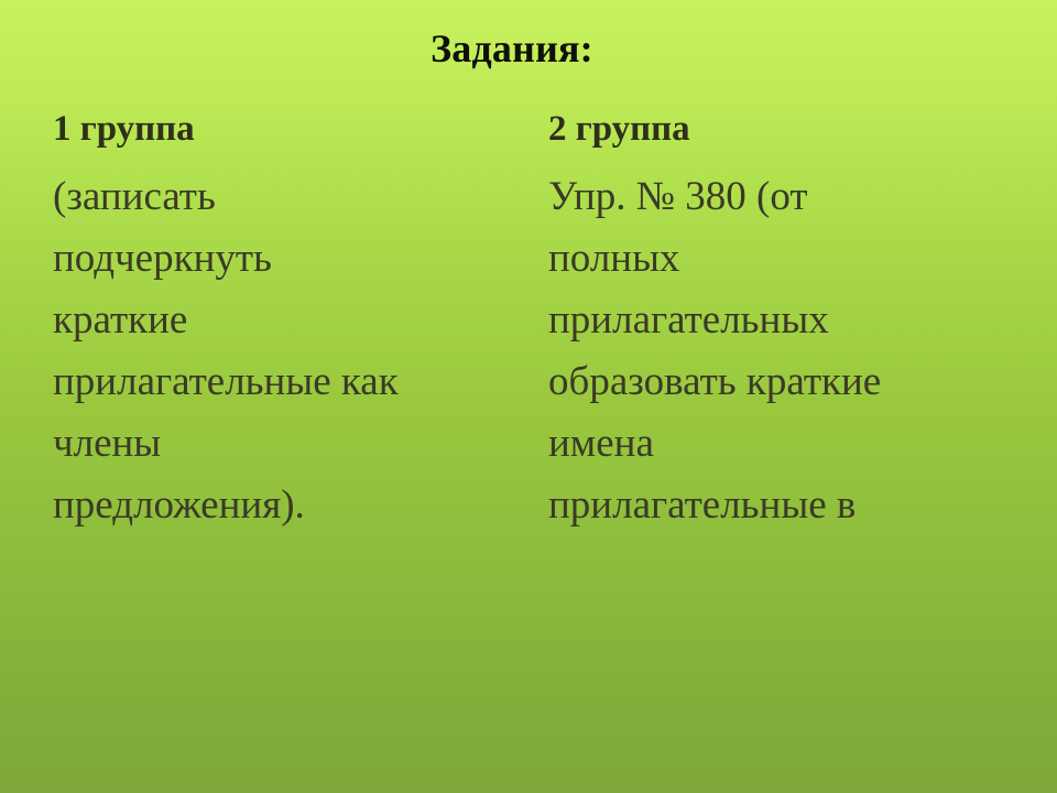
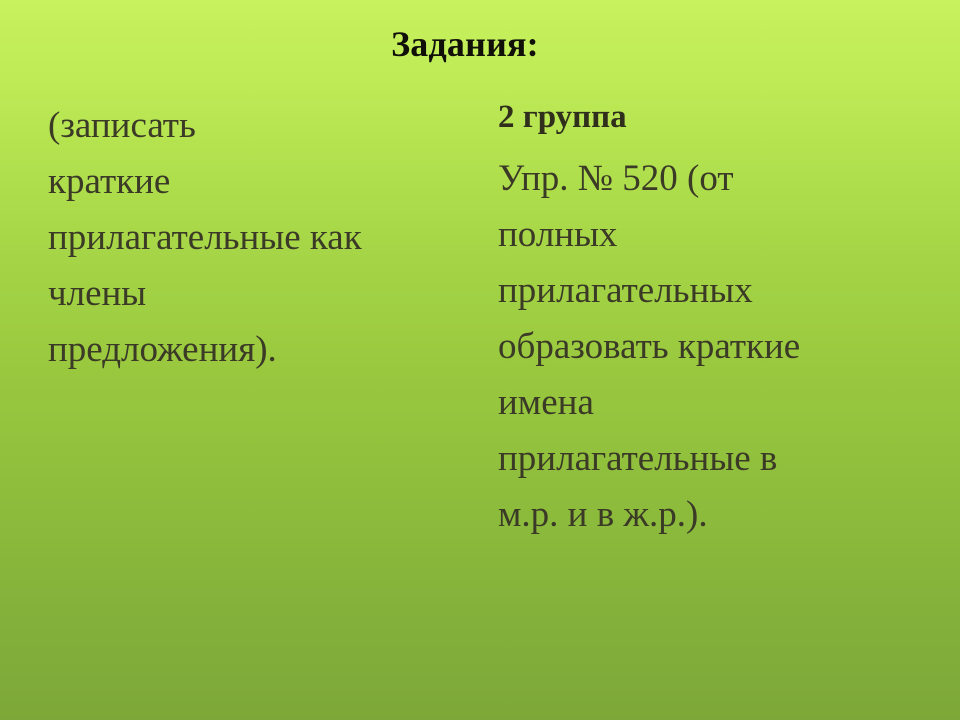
  Задания:
- 1 группа
  (записать
- подчеркнуть
  краткие
  прилагательные как
  члены
  предложения).
  2 группа
- Упр. № 380 (от
+ Упр. № 520 (от
  полных
  прилагательных
  образовать краткие
  имена
  прилагательные в
+ м.р. и в ж.р.).
